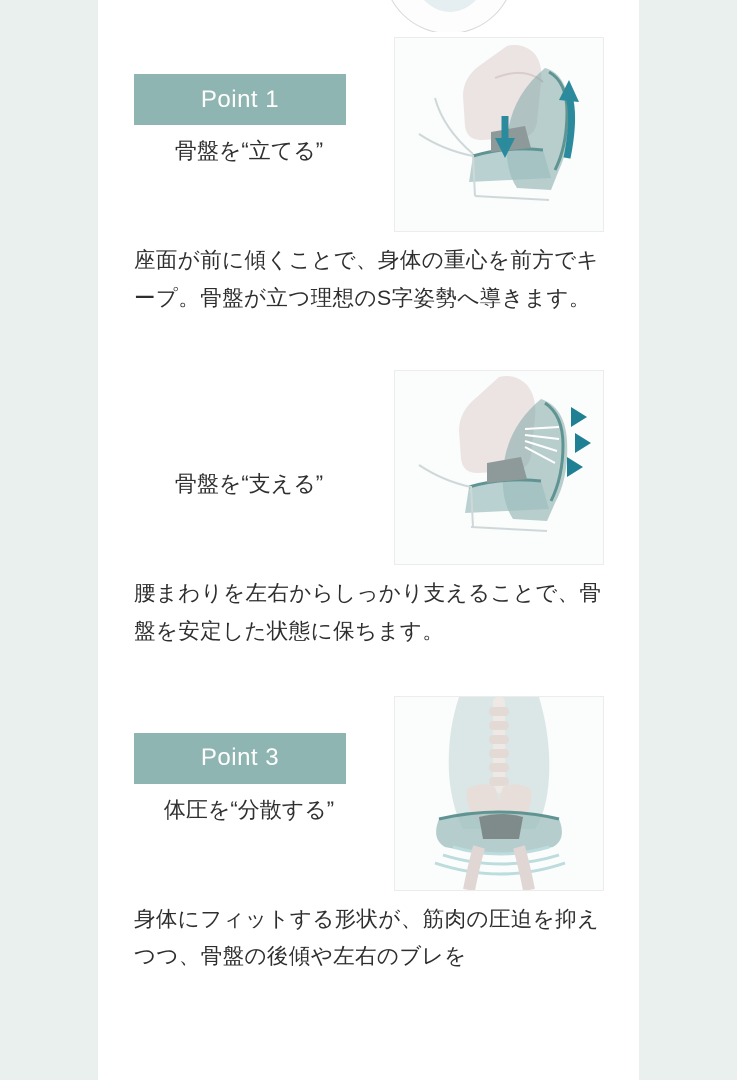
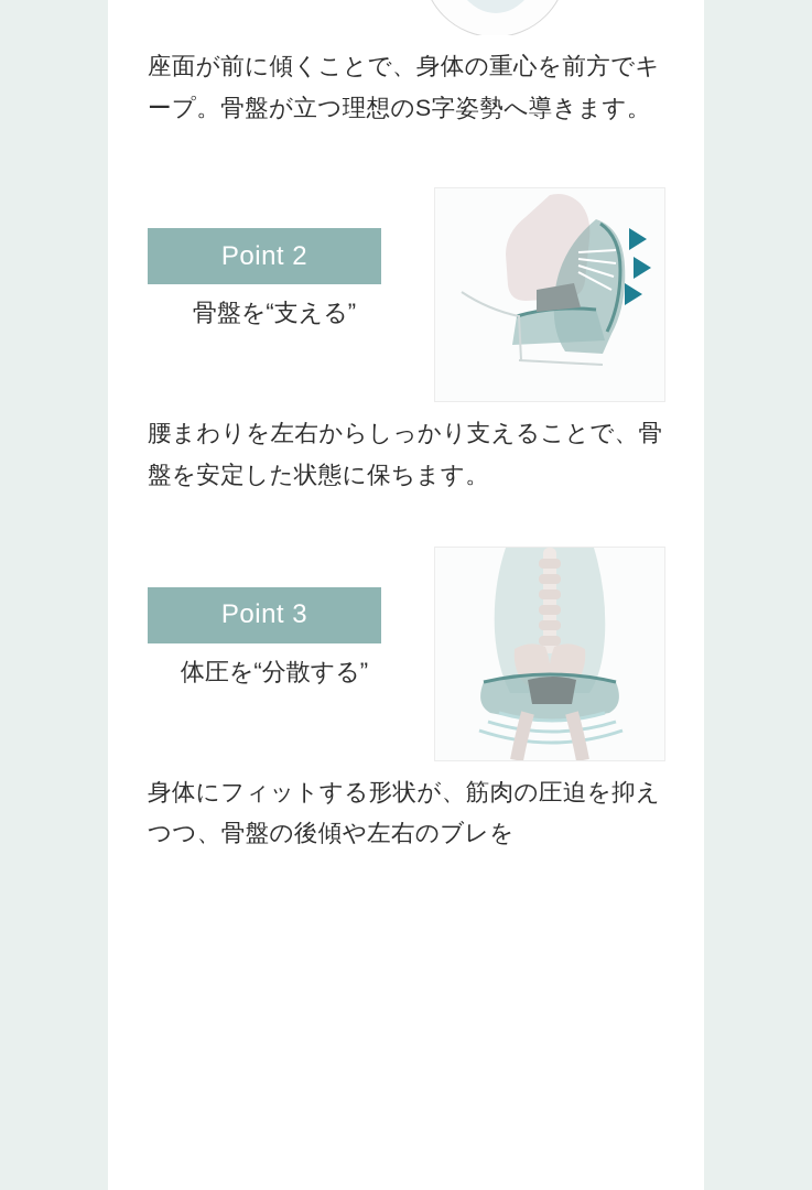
- Point 1
- 骨盤を“立てる”
  座面が前に傾くことで、身体の重心を前方でキープ。骨盤が立つ理想のS字姿勢へ導きます。
+ Point 2
  骨盤を“支える”
  腰まわりを左右からしっかり支えることで、骨盤を安定した状態に保ちます。
  Point 3
  体圧を“分散する”
  身体にフィットする形状が、筋肉の圧迫を抑えつつ、骨盤の後傾や左右のブレを
